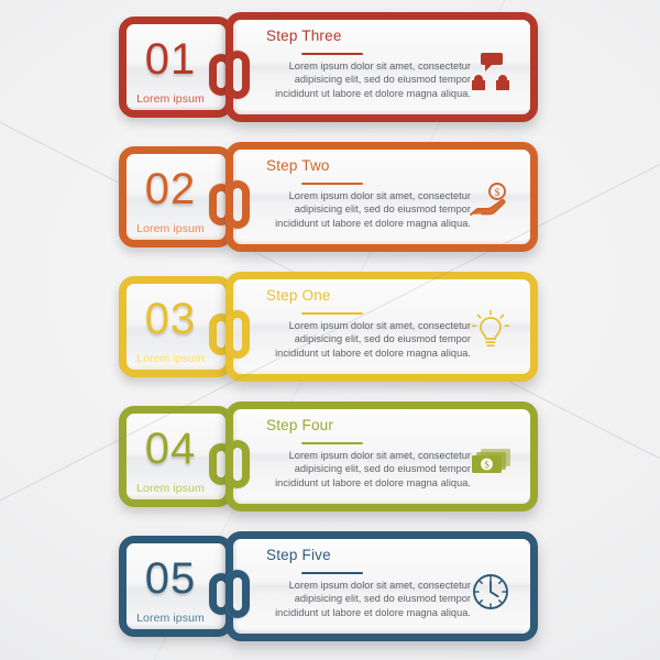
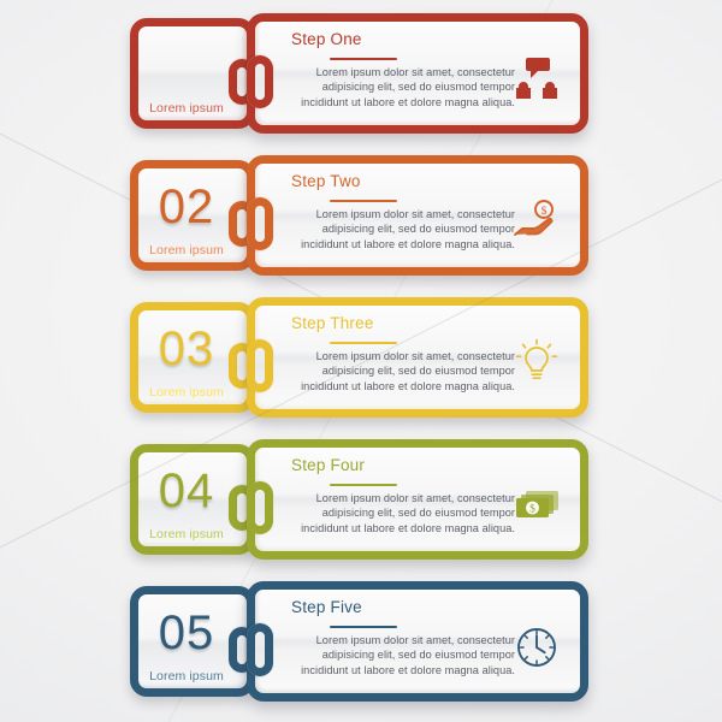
- 01
  Lorem ipsum
- Step Three
+ Step One
  Lorem ipsum dolor sit amet, consectetur adipisicing elit, sed do eiusmod tempor incididunt ut labore et dolore magna aliqua.
  02
  Lorem ipsum
  Step Two
  Lorem ipsum dolor sit amet, consectetur adipisicing elit, sed do eiusmod tempor incididunt ut labore et dolore magna aliqua.
  $
  03
  Lorem ipsum
- Step One
+ Step Three
  Lorem ipsum dolor sit amet, consectetur adipisicing elit, sed do eiusmod tempor incididunt ut labore et dolore magna aliqua.
  04
  Lorem ipsum
  Step Four
  Lorem ipsum dolor sit amet, consectetur adipisicing elit, sed do eiusmod tempor incididunt ut labore et dolore magna aliqua.
  $
  05
  Lorem ipsum
  Step Five
  Lorem ipsum dolor sit amet, consectetur adipisicing elit, sed do eiusmod tempor incididunt ut labore et dolore magna aliqua.
